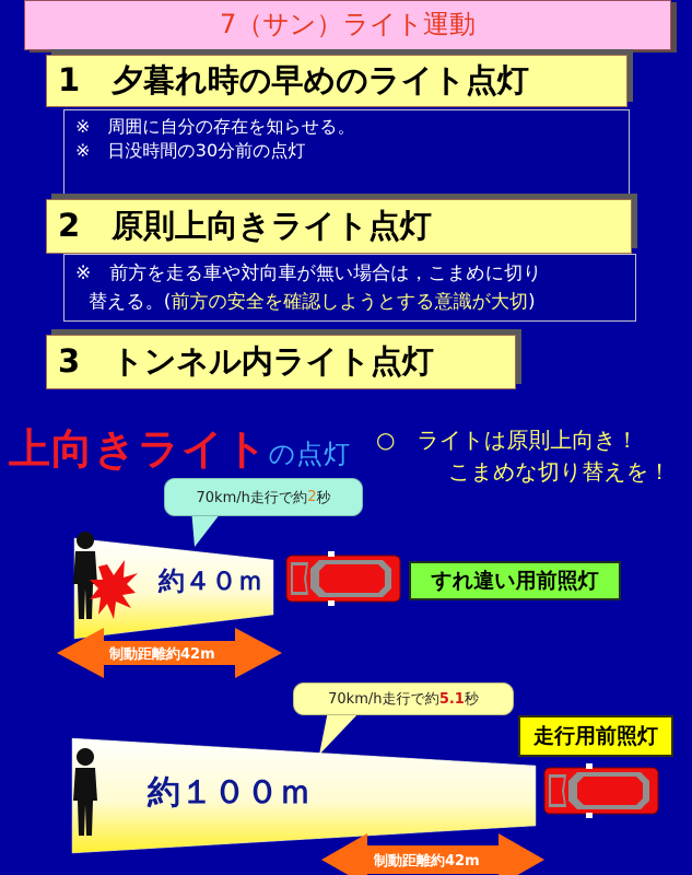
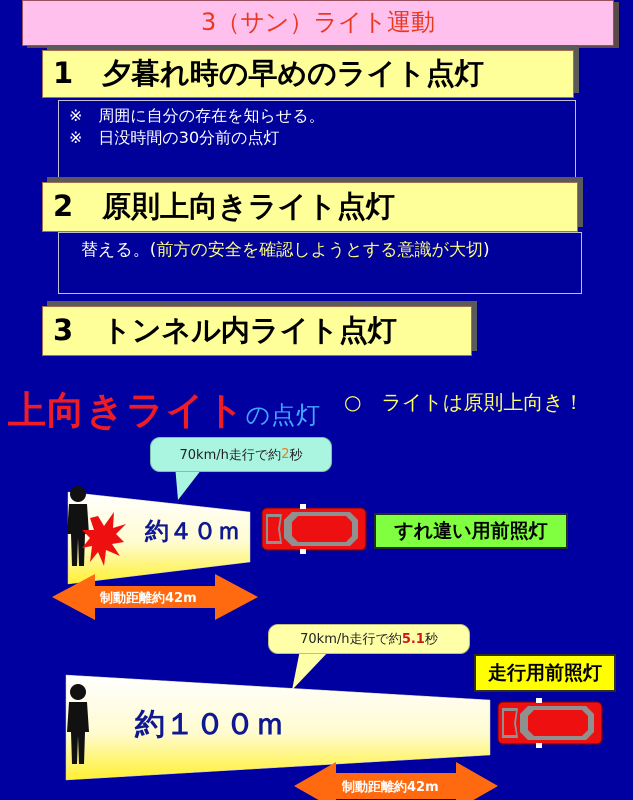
- 7（サン）ライト運動
+ 3（サン）ライト運動
  1 夕暮れ時の早めのライト点灯
  ※ 周囲に自分の存在を知らせる。
  ※ 日没時間の30分前の点灯
  2 原則上向きライト点灯
- ※ 前方を走る車や対向車が無い場合は，こまめに切り
  替える。(前方の安全を確認しようとする意識が大切)
  3 トンネル内ライト点灯
  上向きライトの点灯
  ○ ライトは原則上向き！
- こまめな切り替えを！
  70km/h走行で約
  2
  秒
  約４０ｍ
  すれ違い用前照灯
  制動距離約42m
  70km/h走行で約
  5.1
  秒
  走行用前照灯
  約１００ｍ
  制動距離約42m
